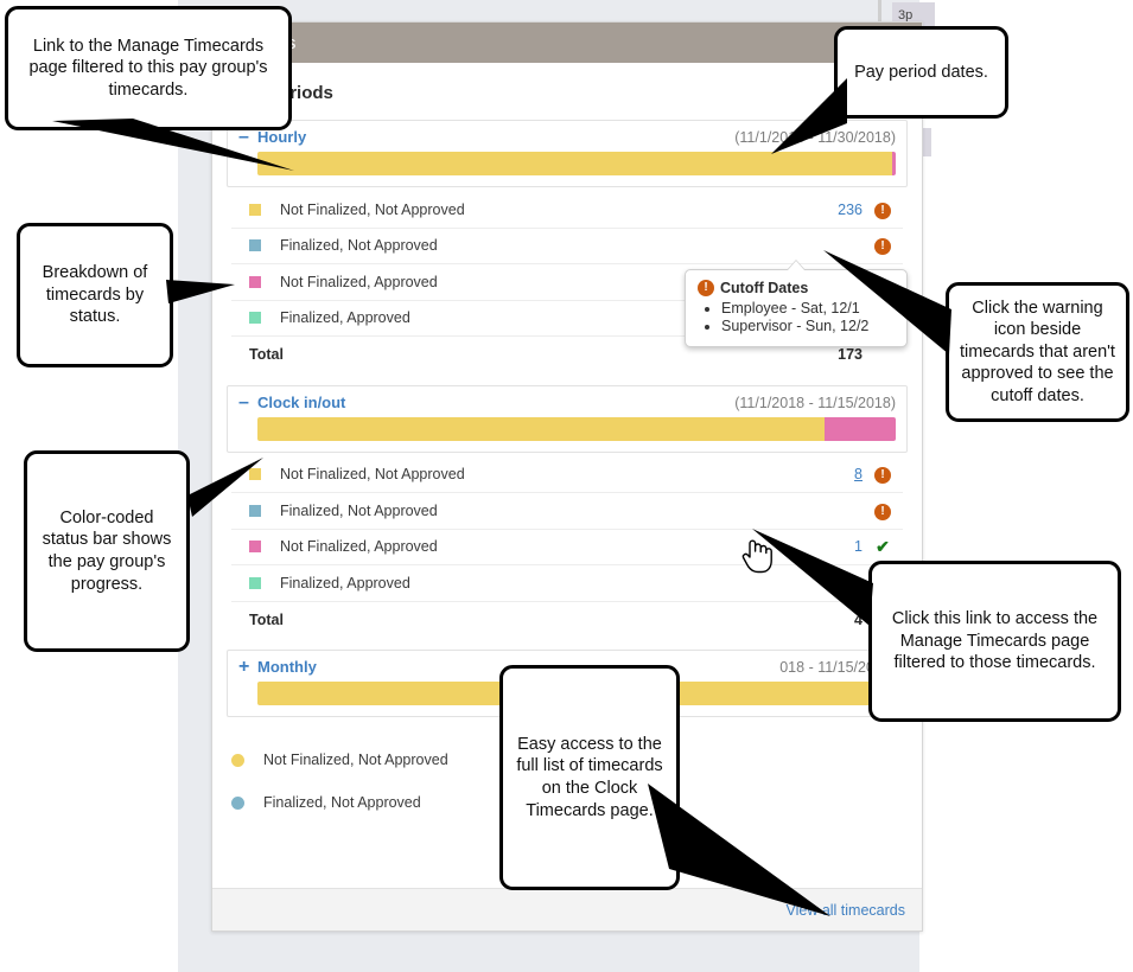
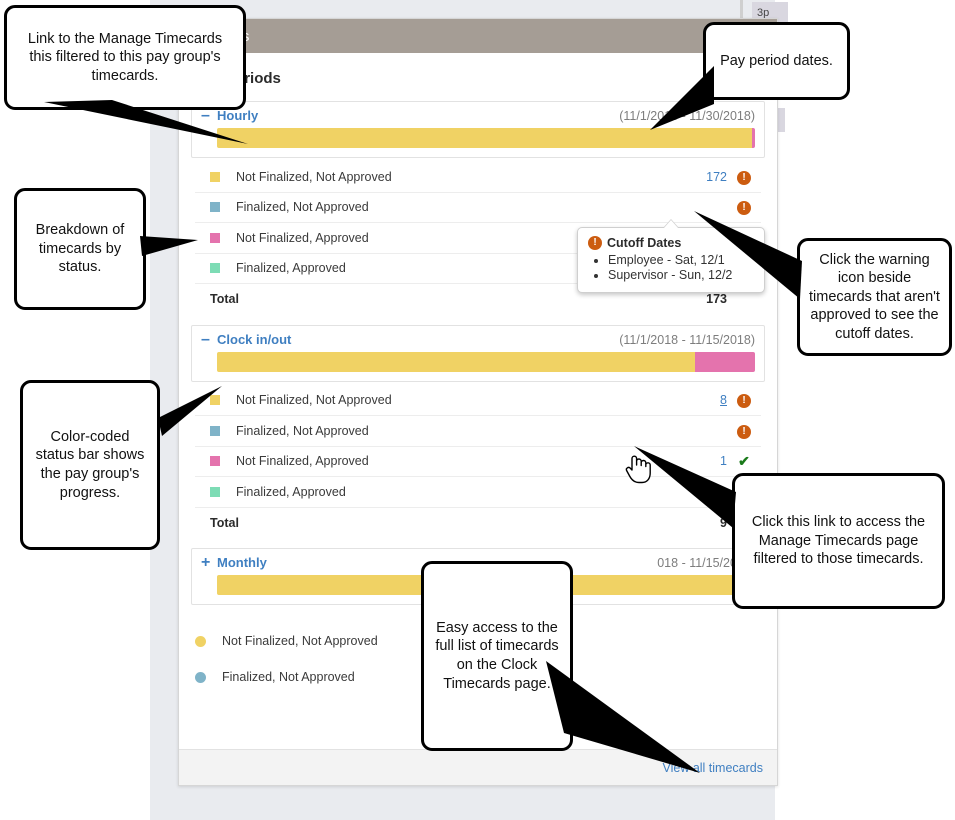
  3p
  –
  Hourly
  (11/1/20 11/30/2018)
  Not Finalized, Not Approved
- 236
+ 172
  !
  Finalized, Not Approved
  !
  Not Finalized, Approved
  Finalized, Approved
  Total
  173
  –
  Clock in/out
  (11/1/2018 - 11/15/2018)
  Not Finalized, Not Approved
  8
  !
  Finalized, Not Approved
  !
  Not Finalized, Approved
  1
  ✔
  Finalized, Approved
  Total
- 4
+ 9
  +
  Monthly
  018 - 11/15/2
  Not Finalized, Not Approved
  Finalized, Not Approved
  Vie all timecards
  !
  Cutoff Dates
  Employee - Sat, 12/1
  Supervisor - Sun, 12/2
- Link to the Manage Timecards page filtered to this pay group's timecards.
+ Link to the Manage Timecards this filtered to this pay group's timecards.
  Breakdown of timecards by status.
  Color-coded status bar shows the pay group's progress.
  Pay period dates.
  Click the warning icon beside timecards that aren't approved to see the cutoff dates.
  Click this link to access the Manage Timecards page filtered to those timecards.
  Easy access to the full list of timecards on the Clock Timecards page.
